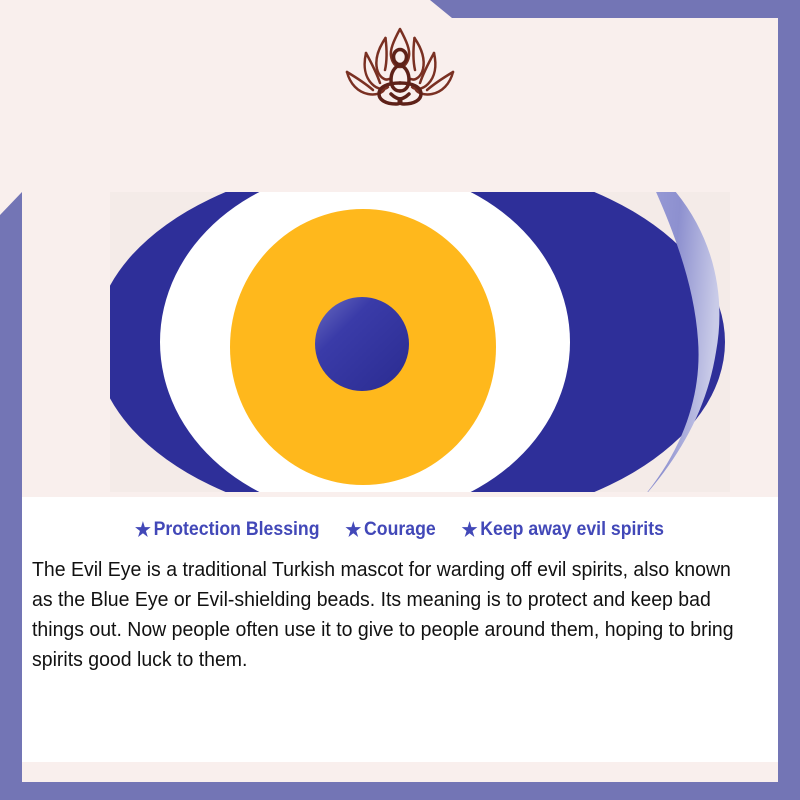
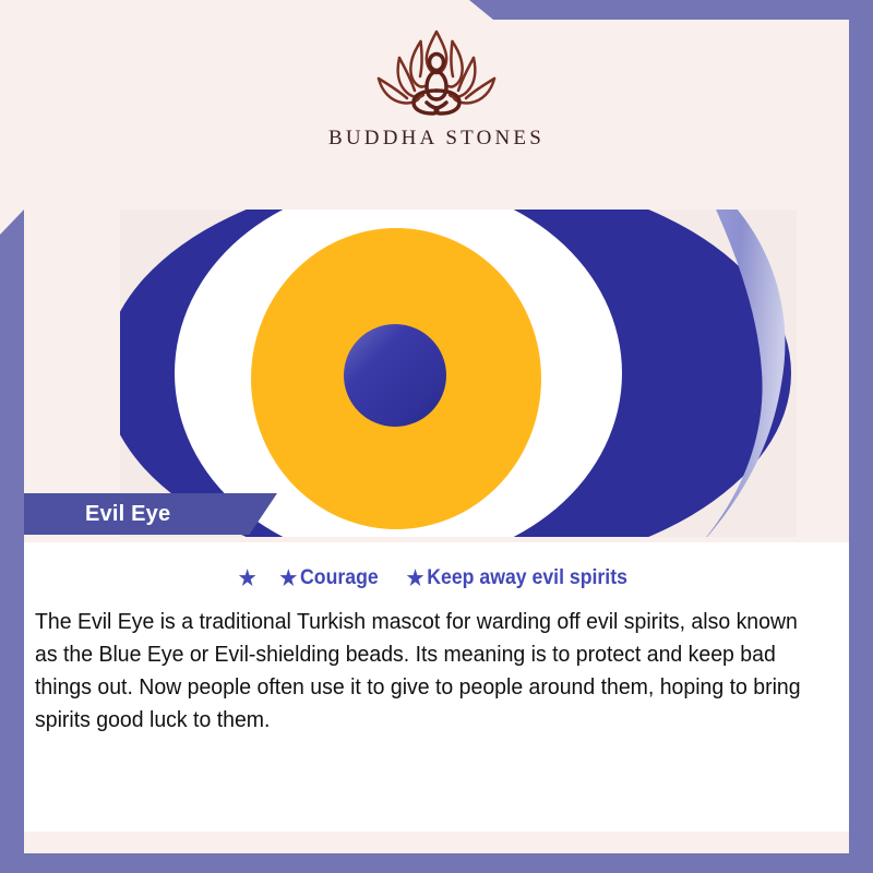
+ BUDDHA STONES
+ Evil Eye
  ★
- Protection Blessing
  ★
  Courage
  ★
  Keep away evil spirits
  The Evil Eye is a traditional Turkish mascot for warding off evil spirits, also known as the Blue Eye or Evil-shielding beads. Its meaning is to protect and keep bad things out. Now people often use it to give to people around them, hoping to bring spirits good luck to them.
